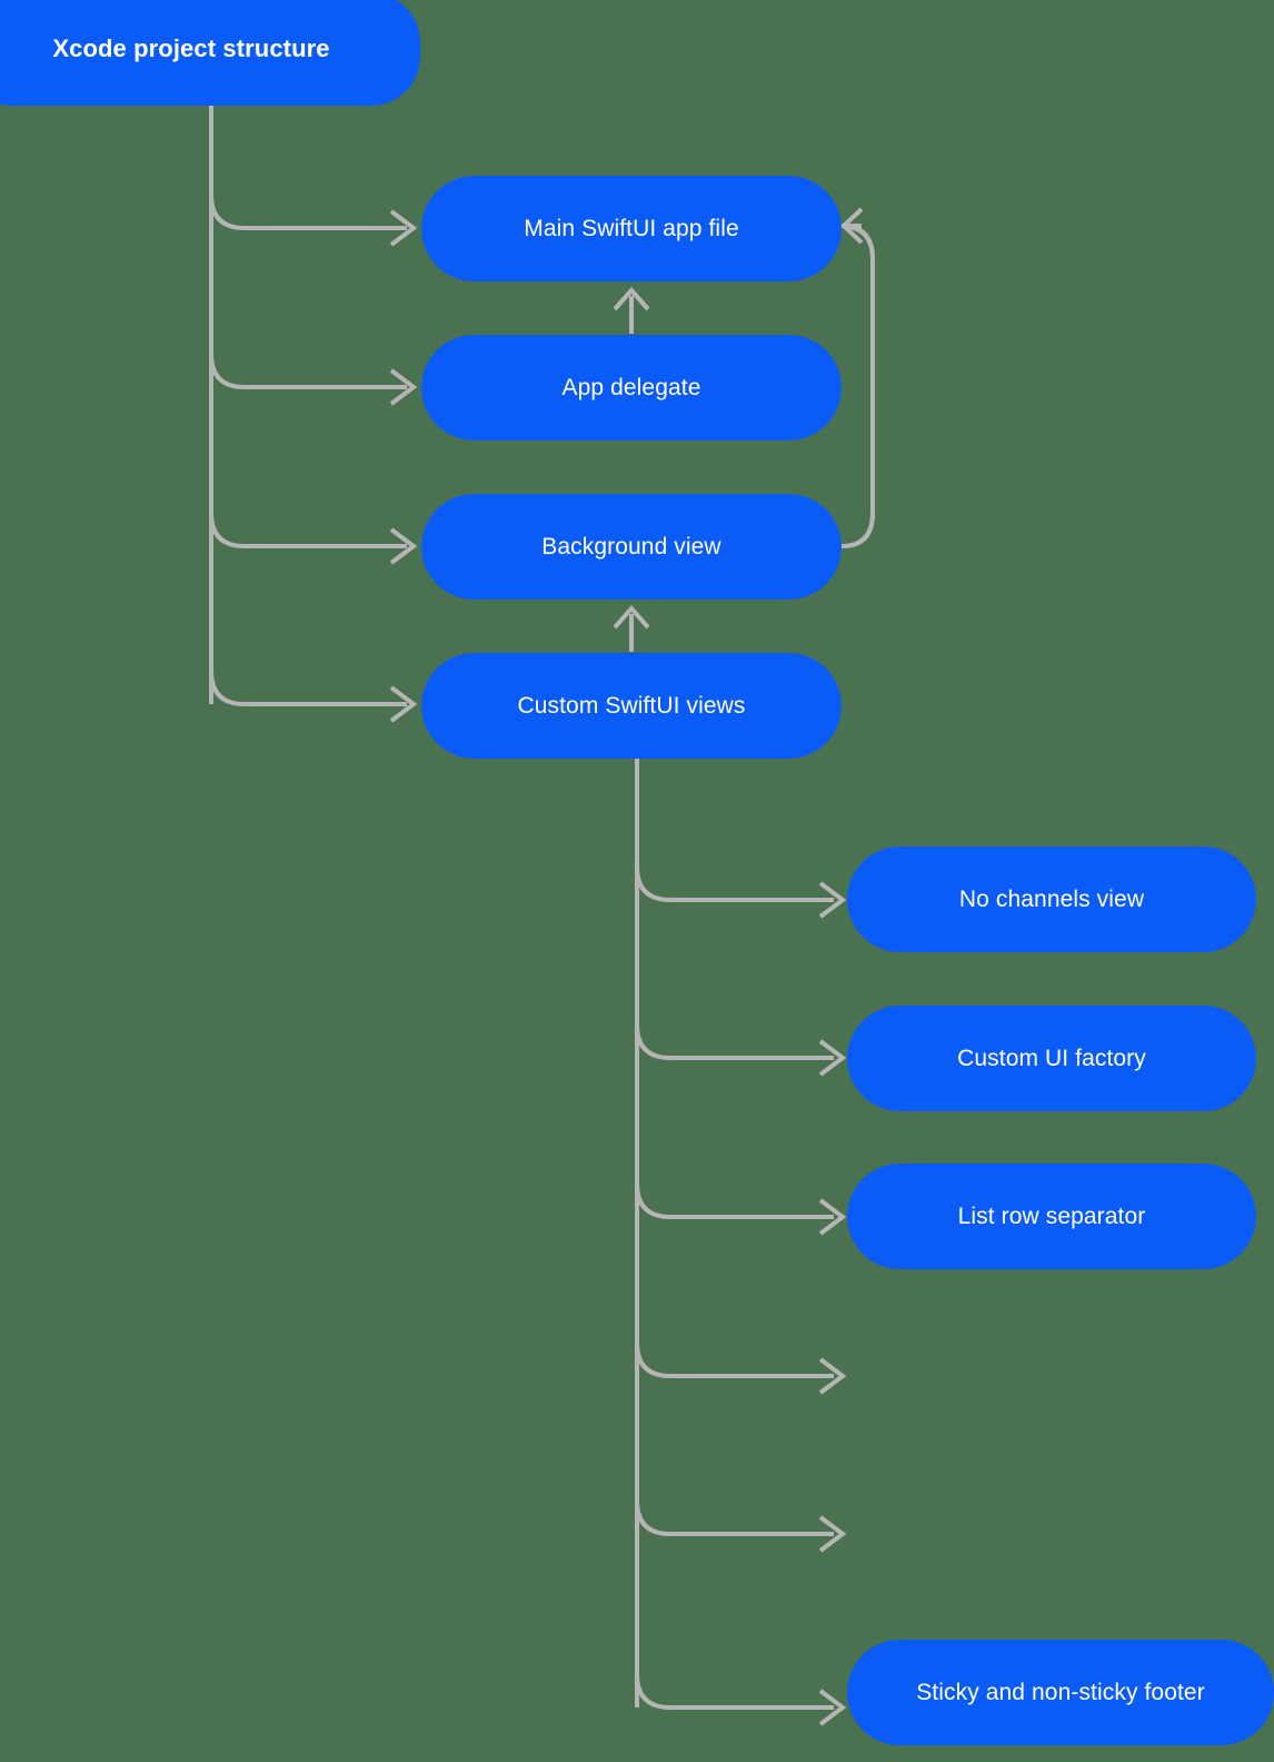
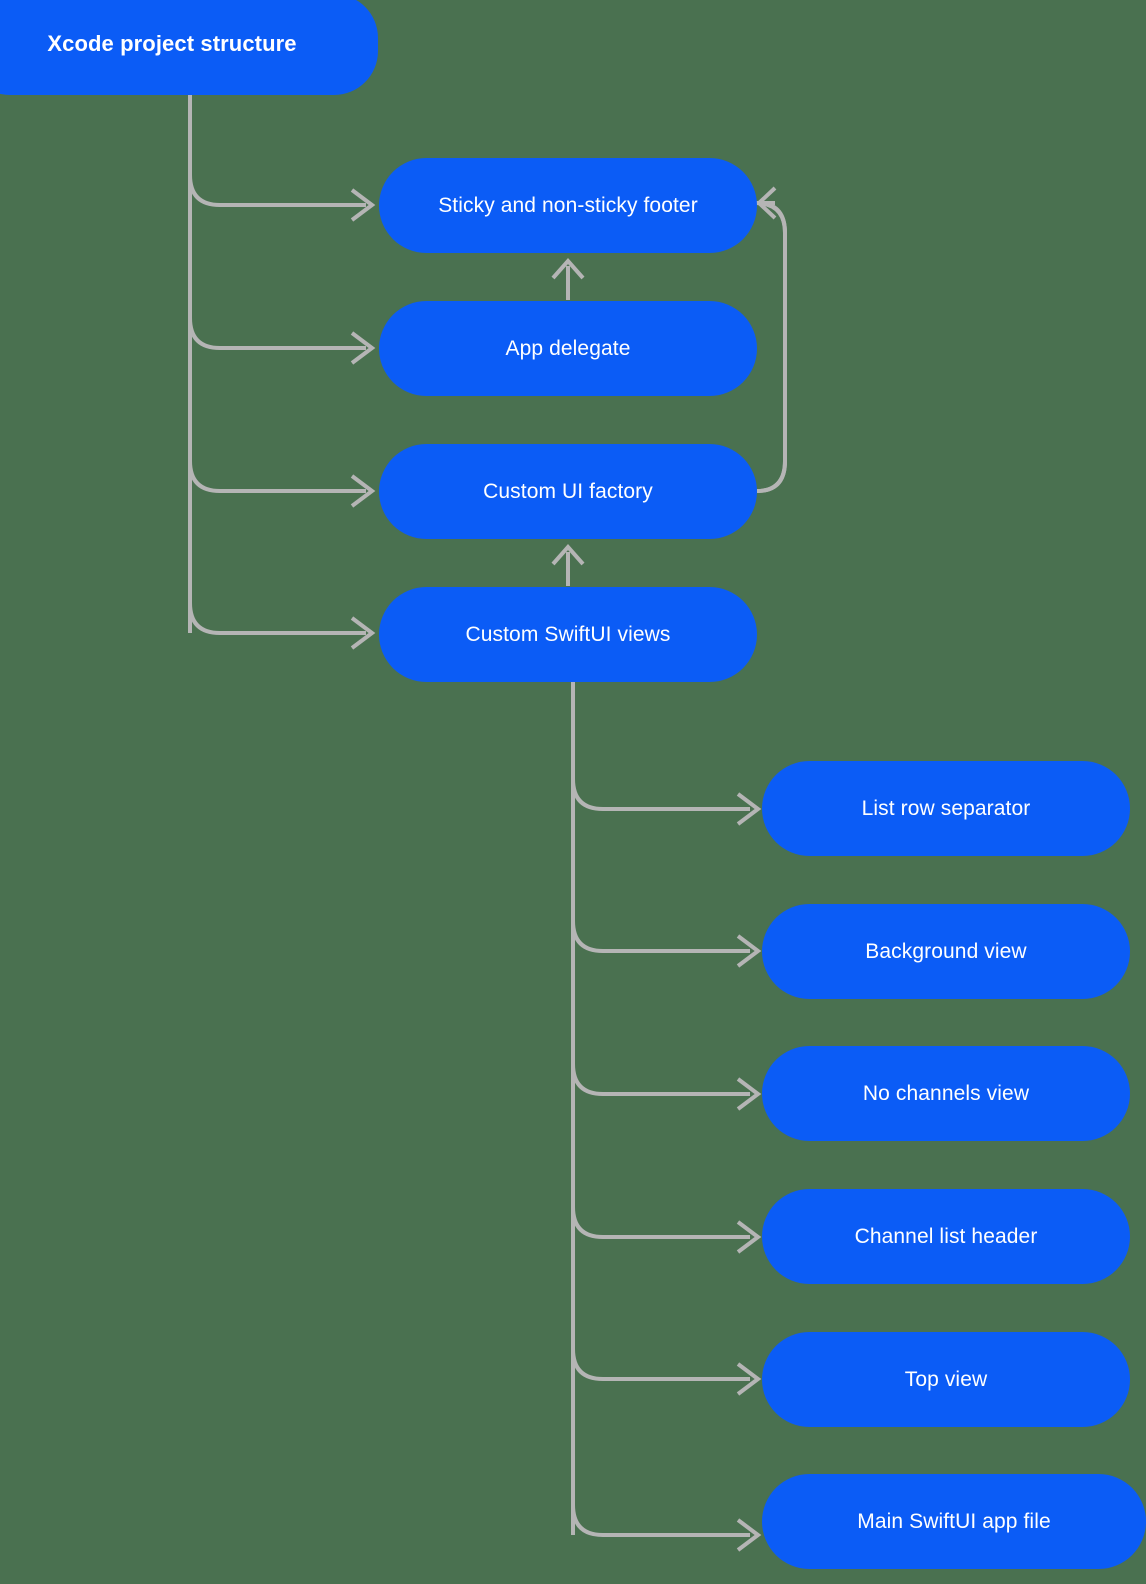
  Xcode project structure
- Main SwiftUI app file
+ Sticky and non-sticky footer
  App delegate
- Background view
+ Custom UI factory
  Custom SwiftUI views
- No channels view
+ List row separator
- Custom UI factory
+ Background view
- List row separator
+ No channels view
+ Channel list header
+ Top view
- Sticky and non-sticky footer
+ Main SwiftUI app file
